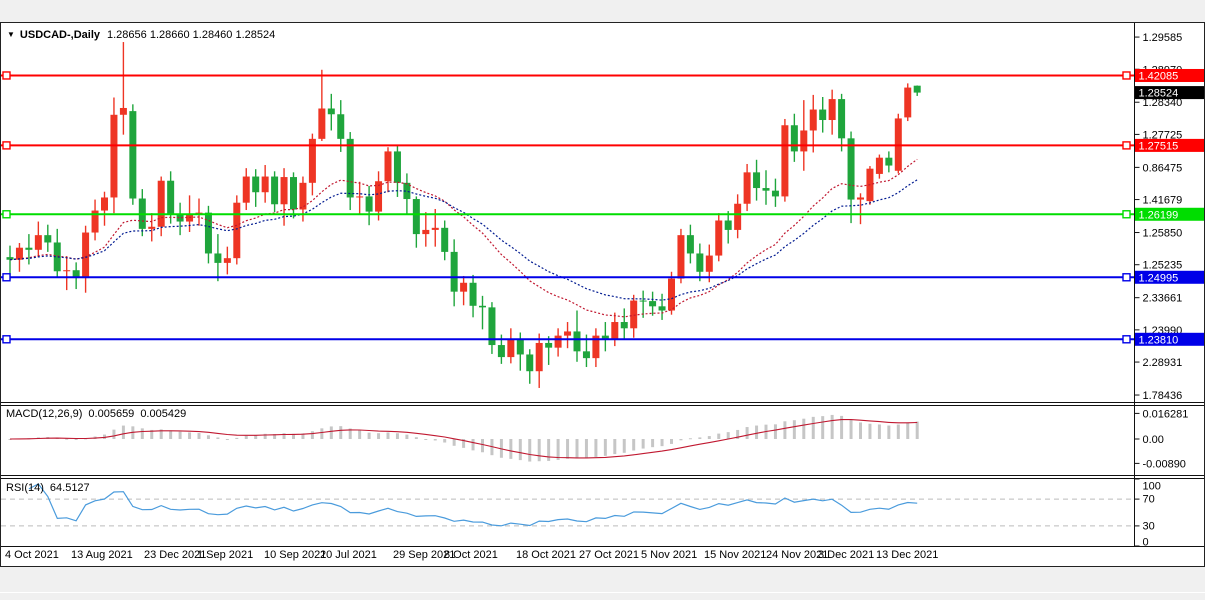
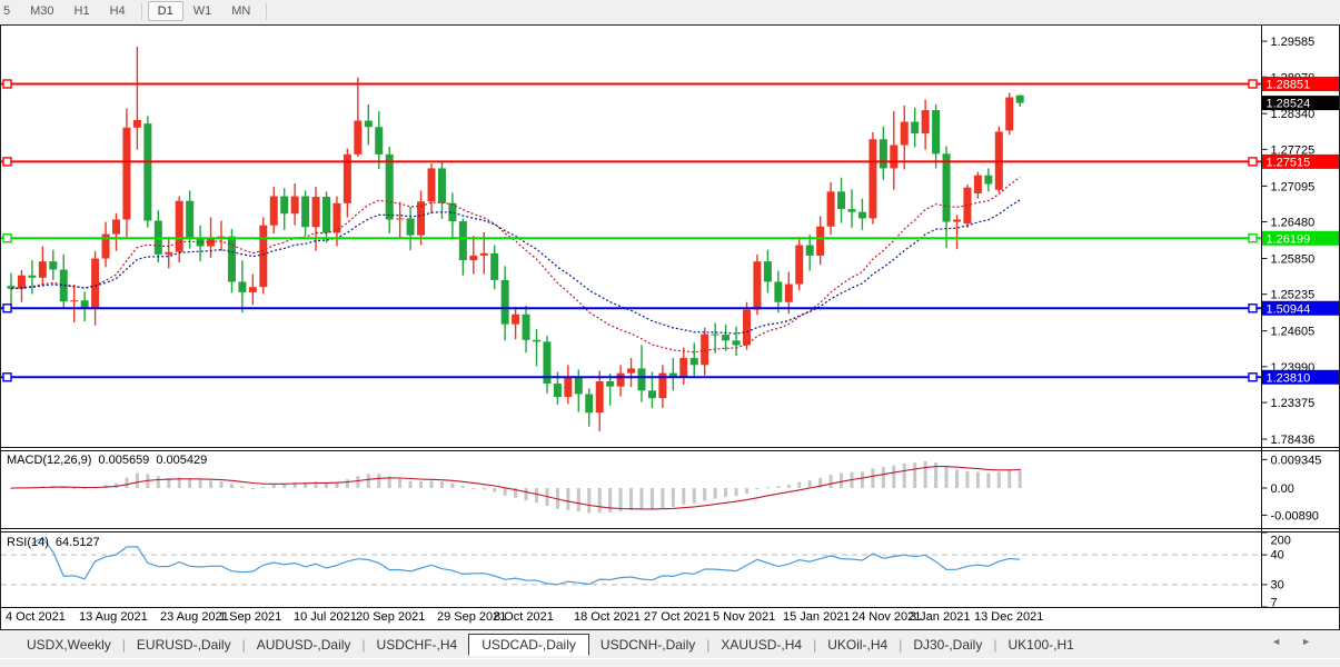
+ 5 M30 H1 H4 D1 W1 MN
  1.29585
  1.28340
  1.27725
- 0.86475
+ 1.27095
- 1.41679
+ 1.26480
  1.25850
  1.25235
- 2.33661
+ 1.24605
  1.23990
- 2.28931
+ 1.23375
  1.78436
- 1.42085
+ 1.28851
  1.27515
  1.26199
- 1.24995
+ 1.50944
  1.23810
  1.28524
- 0.016281
+ 0.009345
  0.00
  -0.00890
- 100
+ 200
- 70
+ 40
  30
- 0
+ 7
  4 Oct 2021
  13 Aug 2021
- 23 Dec 2021
+ 23 Aug 2021
  1 Sep 2021
- 10 Sep 2021
+ 10 Jul 2021
- 20 Jul 2021
+ 20 Sep 2021
  29 Sep 2021
  8 Oct 2021
  18 Oct 2021
  27 Oct 2021
  5 Nov 2021
- 15 Nov 2021
+ 15 Jan 2021
  24 Nov 2021
- 3 Dec 2021
+ 3 Jan 2021
  13 Dec 2021
- ▼ USDCAD-,Daily 1.28656 1.28660 1.28460 1.28524
  MACD(12,26,9) 0.005659 0.005429
  RSI(14) 64.5127
+ USDX,Weekly | EURUSD-,Daily | AUDUSD-,Daily | USDCHF-,H4 USDCAD-,Daily USDCNH-,Daily | XAUUSD-,H4 | UKOil-,H4 | DJ30-,Daily | UK100-,H1
+ ◄►
